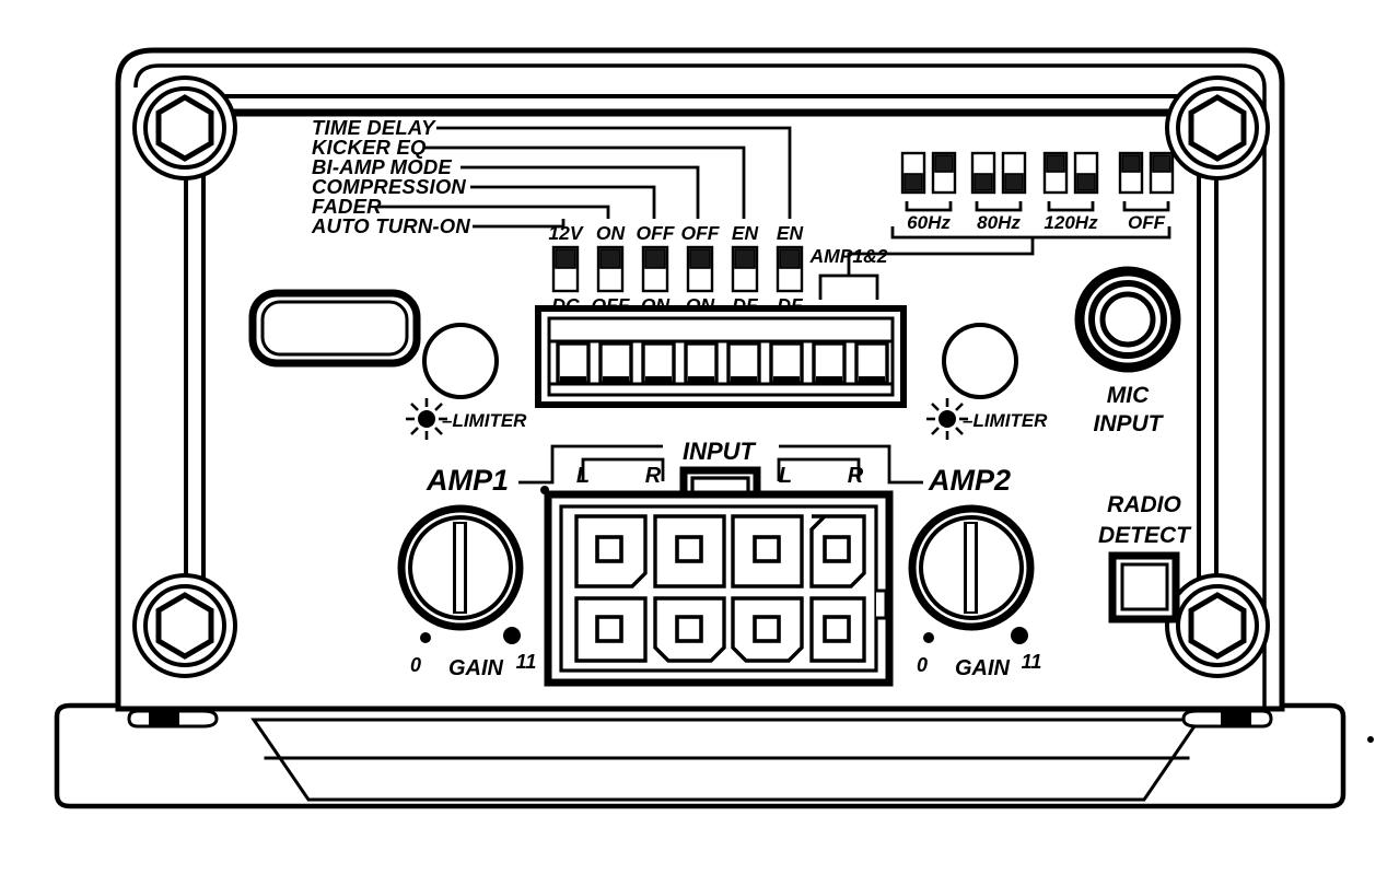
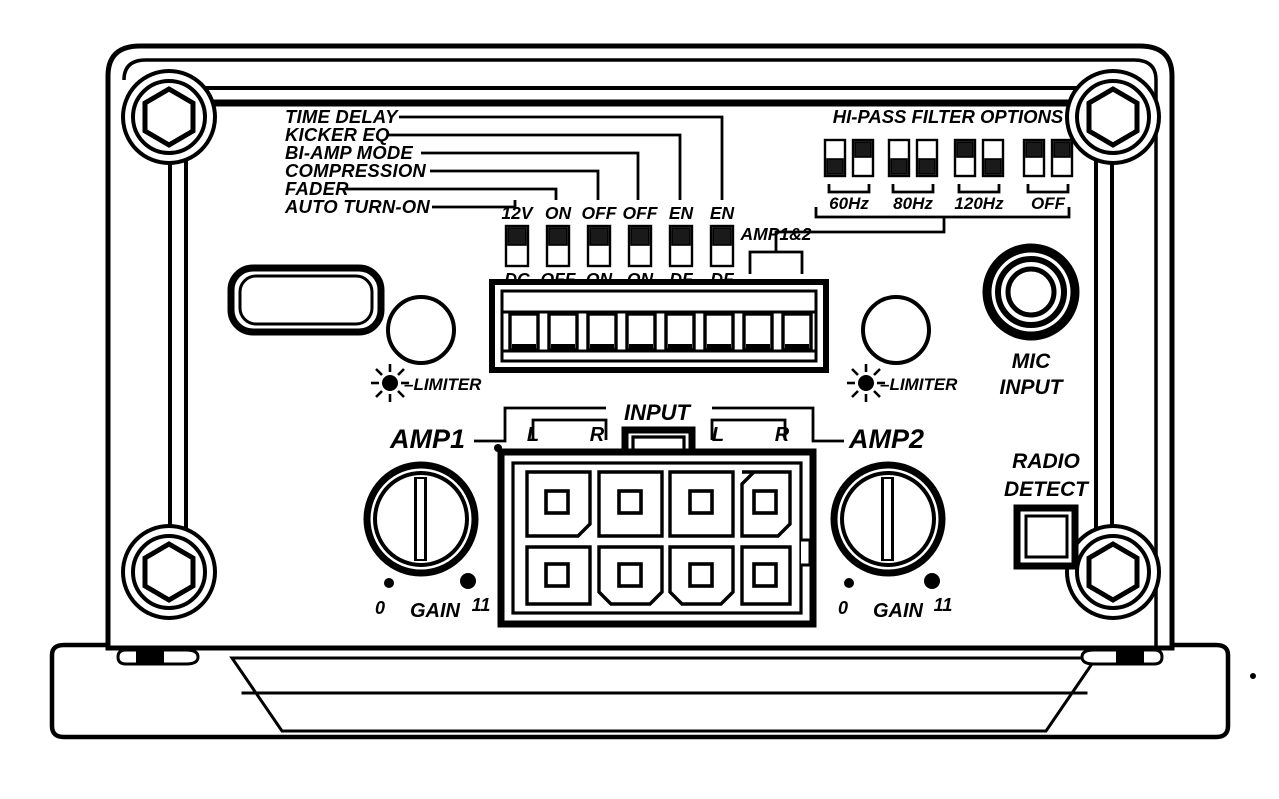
  TIME DELAY
  KICKER EQ
  BI-AMP MODE
  COMPRESSION
  FADER
  AUTO TURN-ON
  12V
  ON
  OFF
  OFF
  EN
  EN
+ HI-PASS FILTER OPTIONS
  60Hz
  80Hz
  120Hz
  OFF
  AMP1&2
  –LIMITER
  –LIMITER
  MIC
  INPUT
  RADIO
  DETECT
  AMP1
  L
  R
  AMP2
  L
  R
  0
  GAIN
  11
  0
  GAIN
  11
  INPUT
